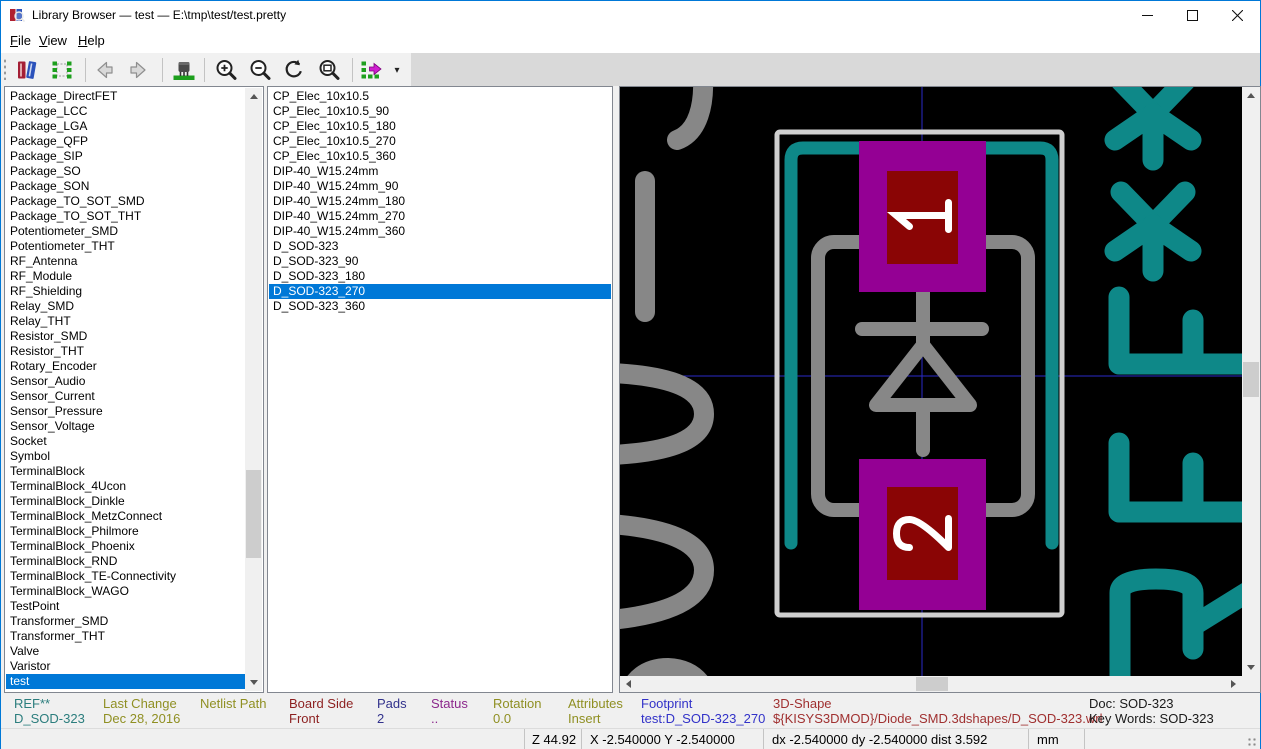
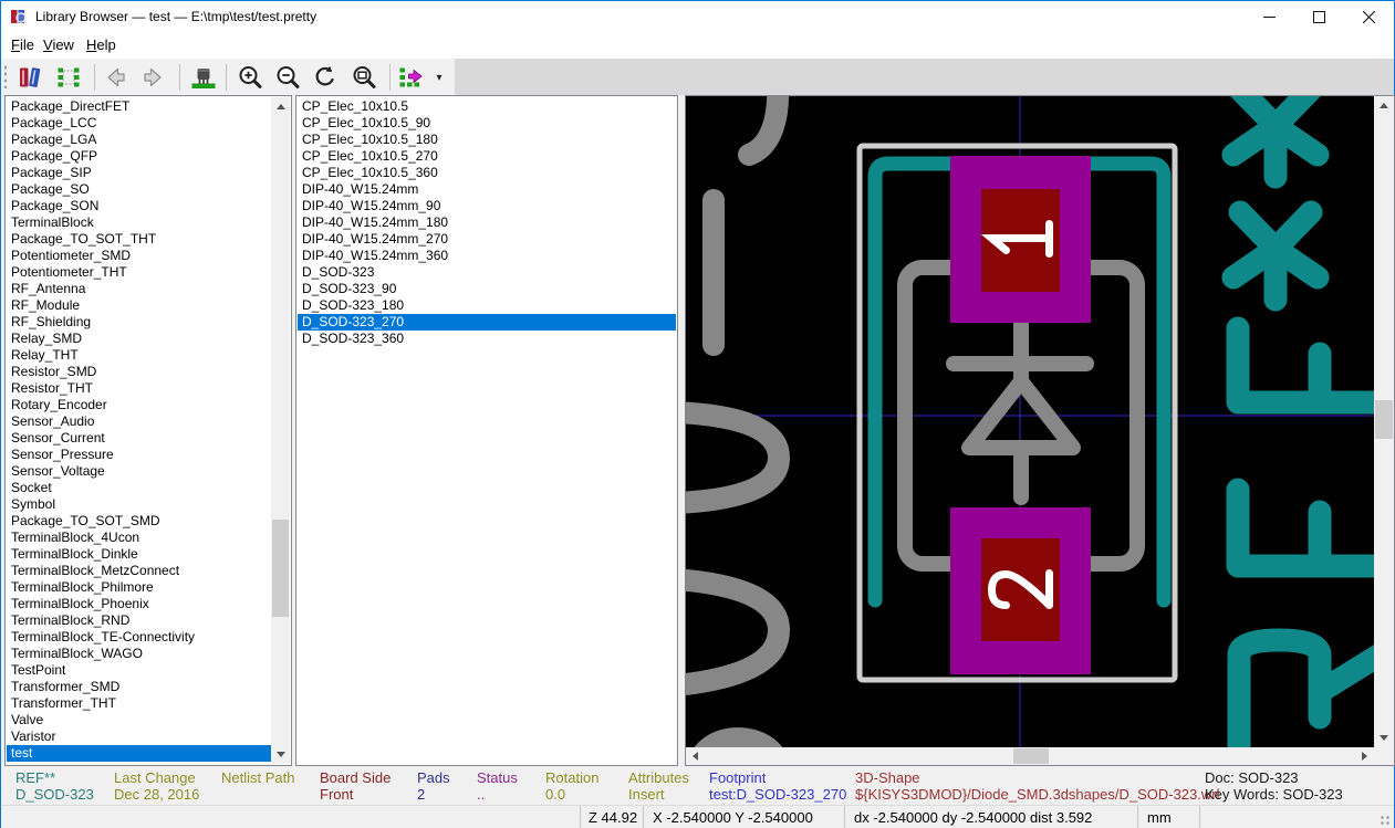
  Library Browser — test — E:\tmp\test/test.pretty
  File
  View
  Help
  ▾
  Package_DirectFET
  Package_LCC
  Package_LGA
  Package_QFP
  Package_SIP
  Package_SO
  Package_SON
- Package_TO_SOT_SMD
+ TerminalBlock
  Package_TO_SOT_THT
  Potentiometer_SMD
  Potentiometer_THT
  RF_Antenna
  RF_Module
  RF_Shielding
  Relay_SMD
  Relay_THT
  Resistor_SMD
  Resistor_THT
  Rotary_Encoder
  Sensor_Audio
  Sensor_Current
  Sensor_Pressure
  Sensor_Voltage
  Socket
  Symbol
- TerminalBlock
+ Package_TO_SOT_SMD
  TerminalBlock_4Ucon
  TerminalBlock_Dinkle
  TerminalBlock_MetzConnect
  TerminalBlock_Philmore
  TerminalBlock_Phoenix
  TerminalBlock_RND
  TerminalBlock_TE-Connectivity
  TerminalBlock_WAGO
  TestPoint
  Transformer_SMD
  Transformer_THT
  Valve
  Varistor
  test
  CP_Elec_10x10.5
  CP_Elec_10x10.5_90
  CP_Elec_10x10.5_180
  CP_Elec_10x10.5_270
  CP_Elec_10x10.5_360
  DIP-40_W15.24mm
  DIP-40_W15.24mm_90
  DIP-40_W15.24mm_180
  DIP-40_W15.24mm_270
  DIP-40_W15.24mm_360
  D_SOD-323
  D_SOD-323_90
  D_SOD-323_180
  D_SOD-323_270
  D_SOD-323_360
  REF**
  D_SOD-323
  Last Change
  Dec 28, 2016
  Netlist Path
  Board Side
  Front
  Pads
  2
  Status
  ..
  Rotation
  0.0
  Attributes
  Insert
  Footprint
  test:D_SOD-323_270
  3D-Shape
  ${KISYS3DMOD}/Diode_SMD.3dshapes/D_SOD-323.wrl
  Doc: SOD-323
  Key Words: SOD-323
  Z 44.92
  X -2.540000 Y -2.540000
  dx -2.540000 dy -2.540000 dist 3.592
  mm
